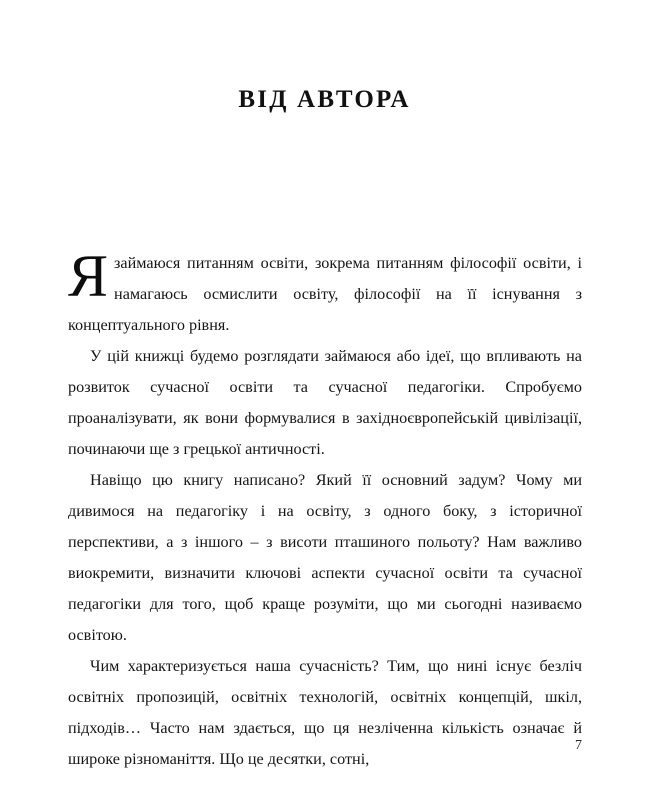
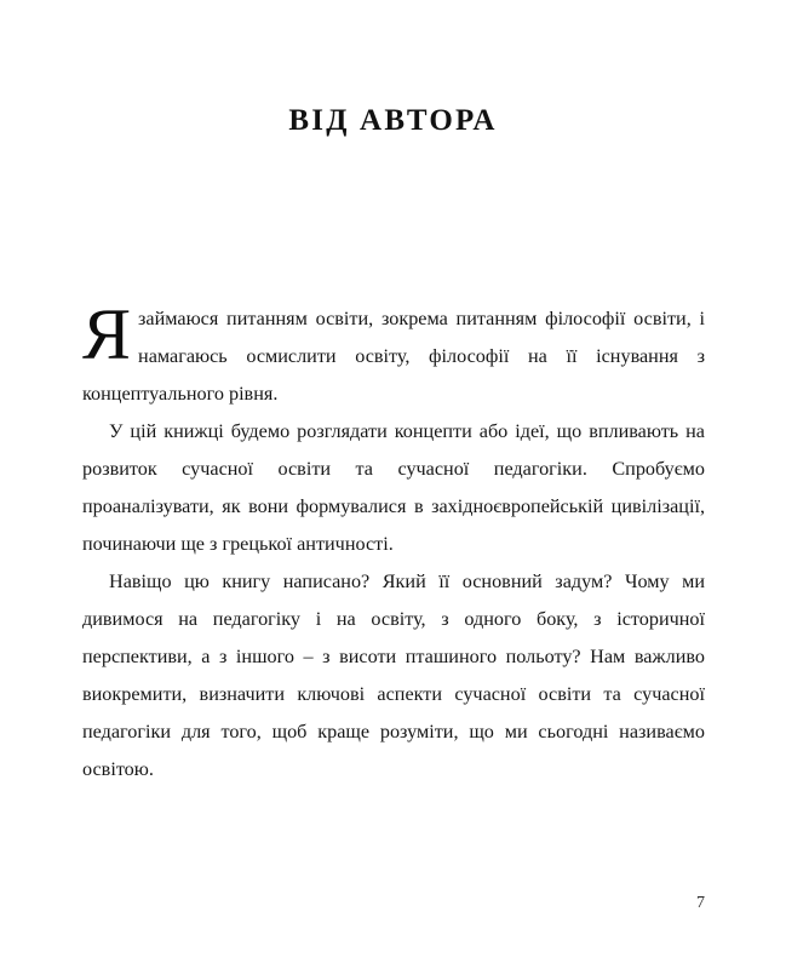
  ВІД АВТОРА
  Я
  займаюся питанням освіти, зокрема питанням філософії освіти, і намагаюсь осмислити освіту, філософії на її існування з концептуального рівня.
- У цій книжці будемо розглядати займаюся або ідеї, що впливають на розвиток сучасної освіти та сучасної педагогіки. Спробуємо проаналізувати, як вони формувалися в західноєвропейській цивілізації, починаючи ще з грецької античності.
+ У цій книжці будемо розглядати концепти або ідеї, що впливають на розвиток сучасної освіти та сучасної педагогіки. Спробуємо проаналізувати, як вони формувалися в західноєвропейській цивілізації, починаючи ще з грецької античності.
  Навіщо цю книгу написано? Який її основний задум? Чому ми дивимося на педагогіку і на освіту, з одного боку, з історичної перспективи, а з іншого – з висоти пташиного польоту? Нам важливо виокремити, визначити ключові аспекти сучасної освіти та сучасної педагогіки для того, щоб краще розуміти, що ми сьогодні називаємо освітою.
- Чим характеризується наша сучасність? Тим, що нині існує безліч освітніх пропозицій, освітніх технологій, освітніх концепцій, шкіл, підходів… Часто нам здається, що ця незліченна кількість означає й широке різноманіття. Що це десятки, сотні,
  7
